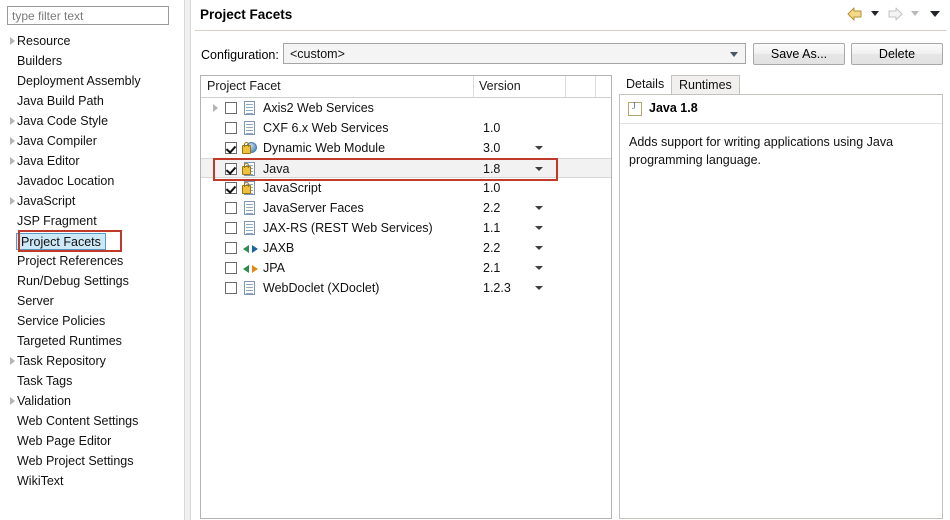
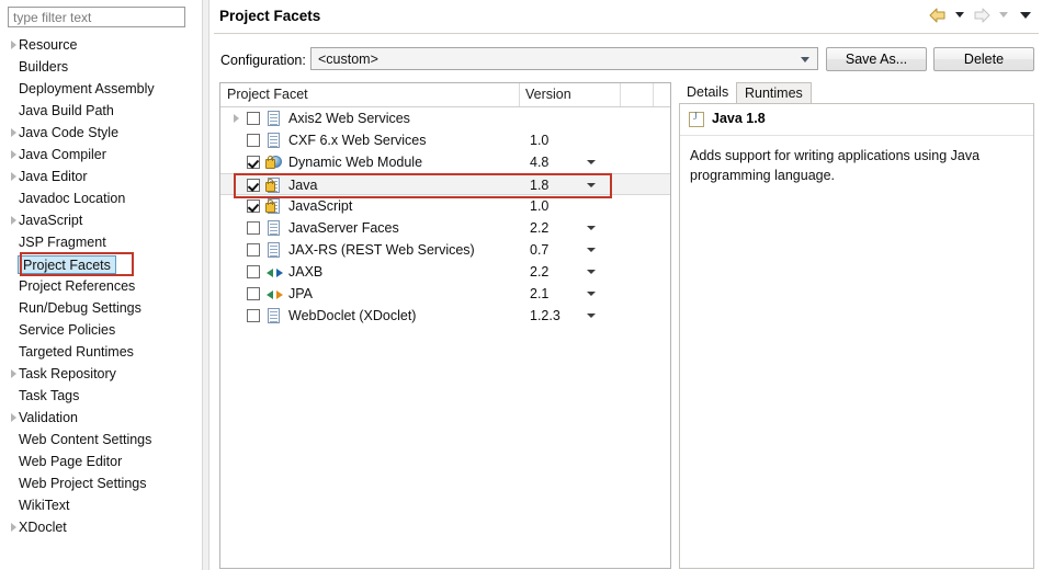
  type filter text
  Resource
  Builders
  Deployment Assembly
  Java Build Path
  Java Code Style
  Java Compiler
  Java Editor
  Javadoc Location
  JavaScript
  JSP Fragment
  Project Facets
  Project References
  Run/Debug Settings
- Server
  Service Policies
  Targeted Runtimes
  Task Repository
  Task Tags
  Validation
  Web Content Settings
  Web Page Editor
  Web Project Settings
  WikiText
+ XDoclet
  Project Facets
  Configuration:
  <custom>
  Save As...
  Delete
  Project Facet
  Version
  Axis2 Web Services
  CXF 6.x Web Services
  1.0
  Dynamic Web Module
- 3.0
+ 4.8
  Java
  1.8
  JavaScript
  1.0
  JavaServer Faces
  2.2
  JAX-RS (REST Web Services)
- 1.1
+ 0.7
  JAXB
  2.2
  JPA
  2.1
  WebDoclet (XDoclet)
  1.2.3
  Details
  Runtimes
  Java 1.8
  Adds support for writing applications using Java programming language.
